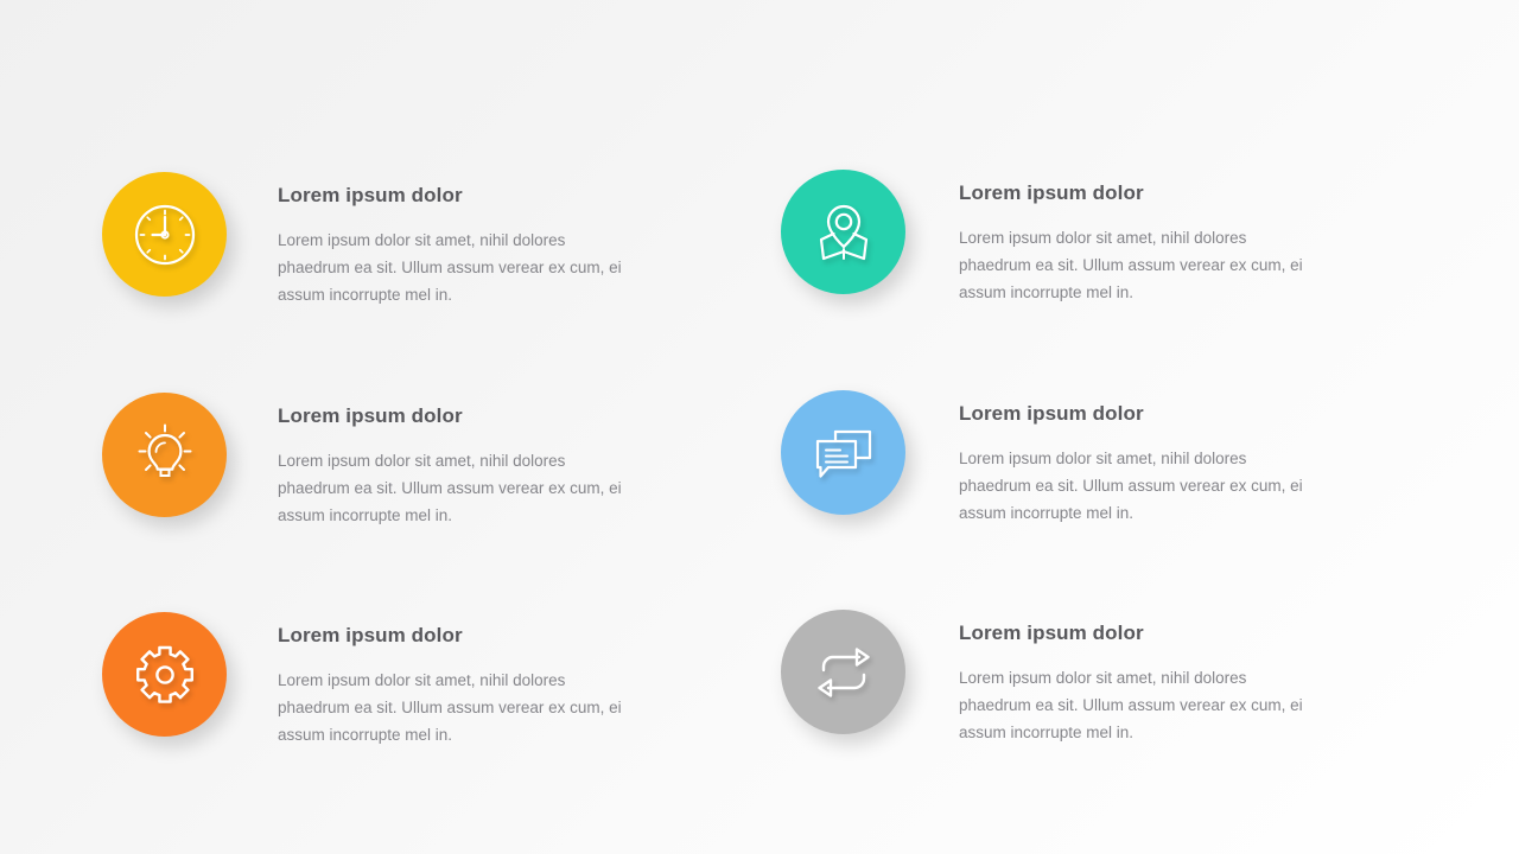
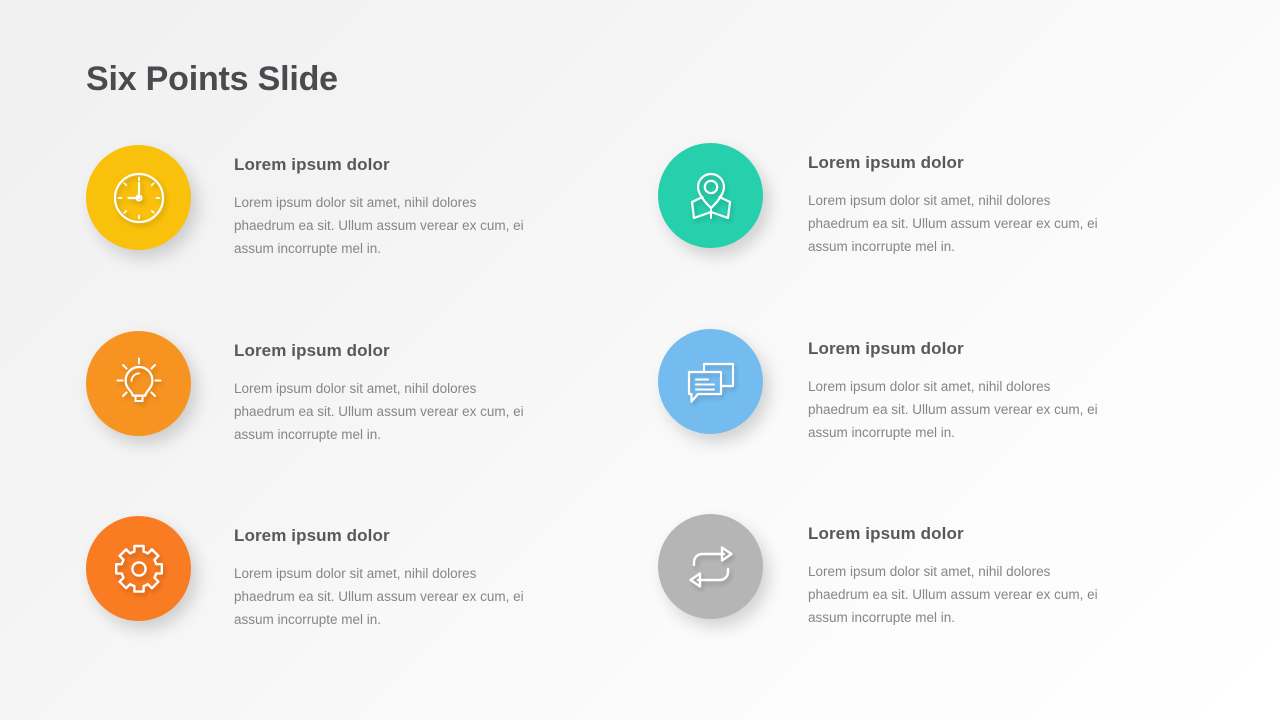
+ Six Points Slide
  Lorem ipsum dolor
  Lorem ipsum dolor sit amet, nihil dolores phaedrum ea sit. Ullum assum verear ex cum, ei assum incorrupte mel in.
  Lorem ipsum dolor
  Lorem ipsum dolor sit amet, nihil dolores phaedrum ea sit. Ullum assum verear ex cum, ei assum incorrupte mel in.
  Lorem ipsum dolor
  Lorem ipsum dolor sit amet, nihil dolores phaedrum ea sit. Ullum assum verear ex cum, ei assum incorrupte mel in.
  Lorem ipsum dolor
  Lorem ipsum dolor sit amet, nihil dolores phaedrum ea sit. Ullum assum verear ex cum, ei assum incorrupte mel in.
  Lorem ipsum dolor
  Lorem ipsum dolor sit amet, nihil dolores phaedrum ea sit. Ullum assum verear ex cum, ei assum incorrupte mel in.
  Lorem ipsum dolor
  Lorem ipsum dolor sit amet, nihil dolores phaedrum ea sit. Ullum assum verear ex cum, ei assum incorrupte mel in.
